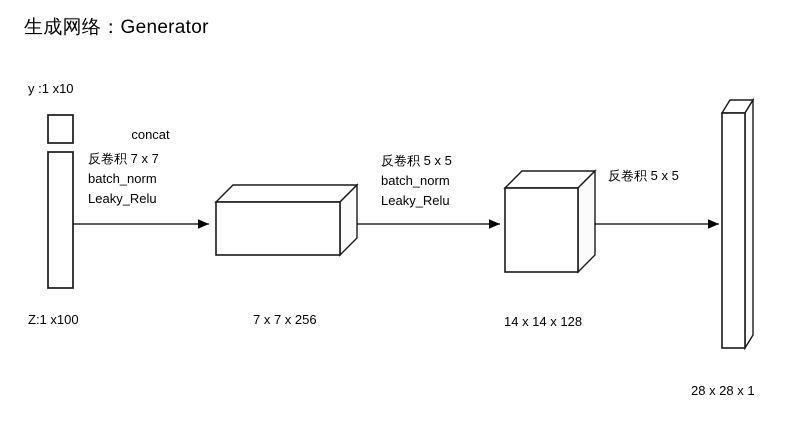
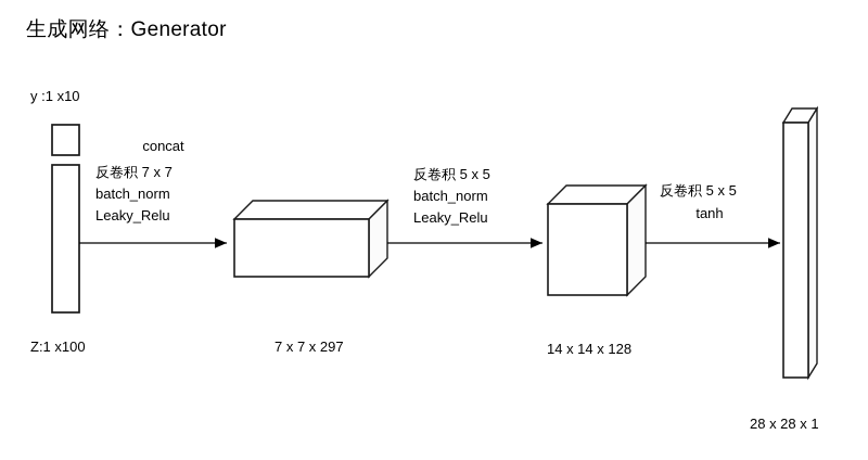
  生成网络：Generator
  y :1 x10
  Z:1 x100
  concat
  反卷积 7 x 7
  batch_norm
  Leaky_Relu
  反卷积 5 x 5
  batch_norm
  Leaky_Relu
  反卷积 5 x 5
+ tanh
- 7 x 7 x 256
+ 7 x 7 x 297
  14 x 14 x 128
  28 x 28 x 1
